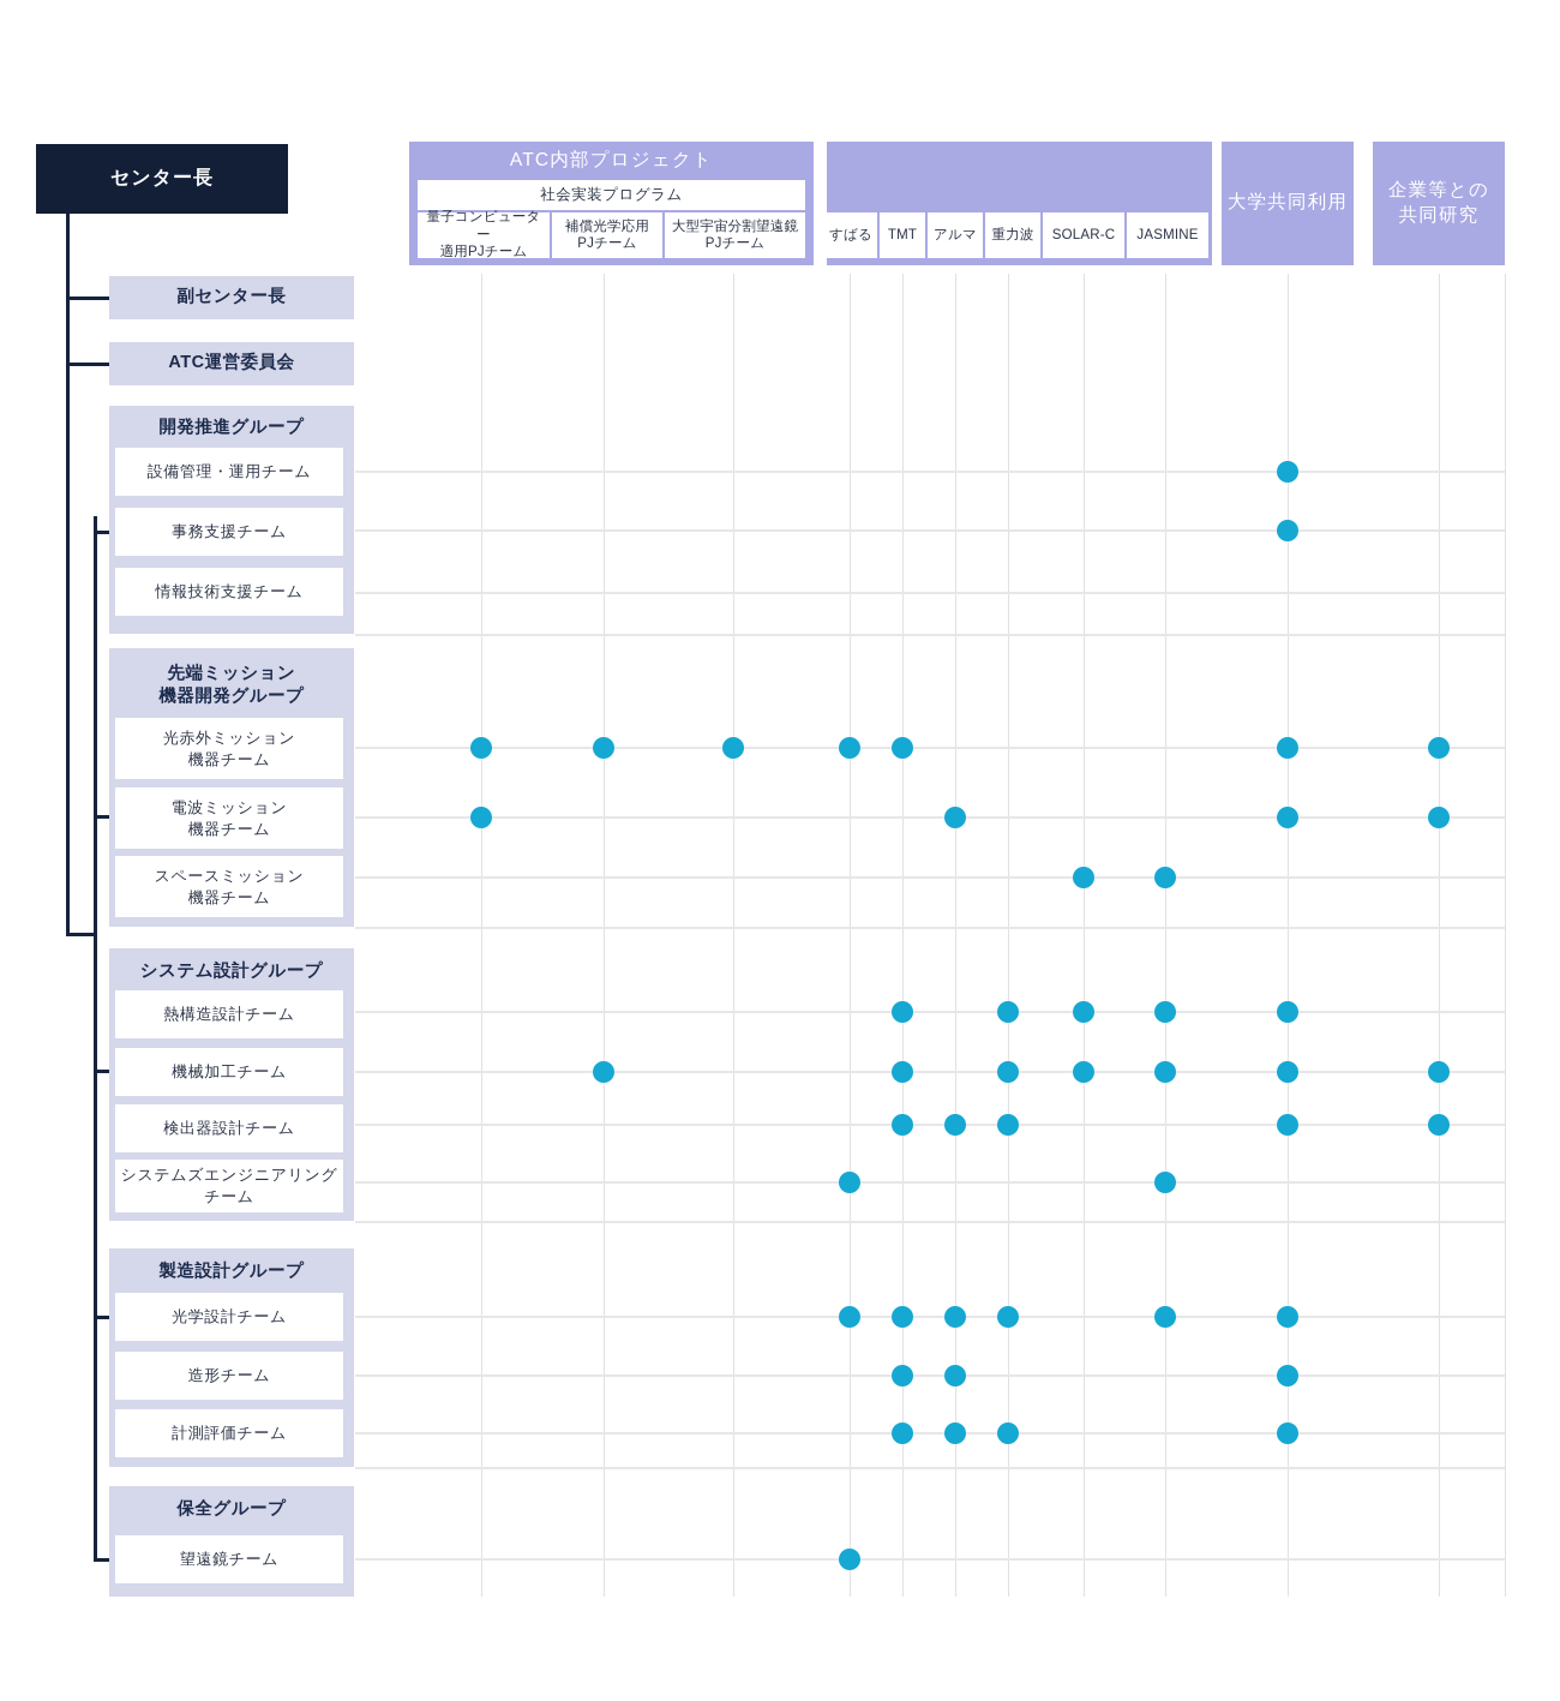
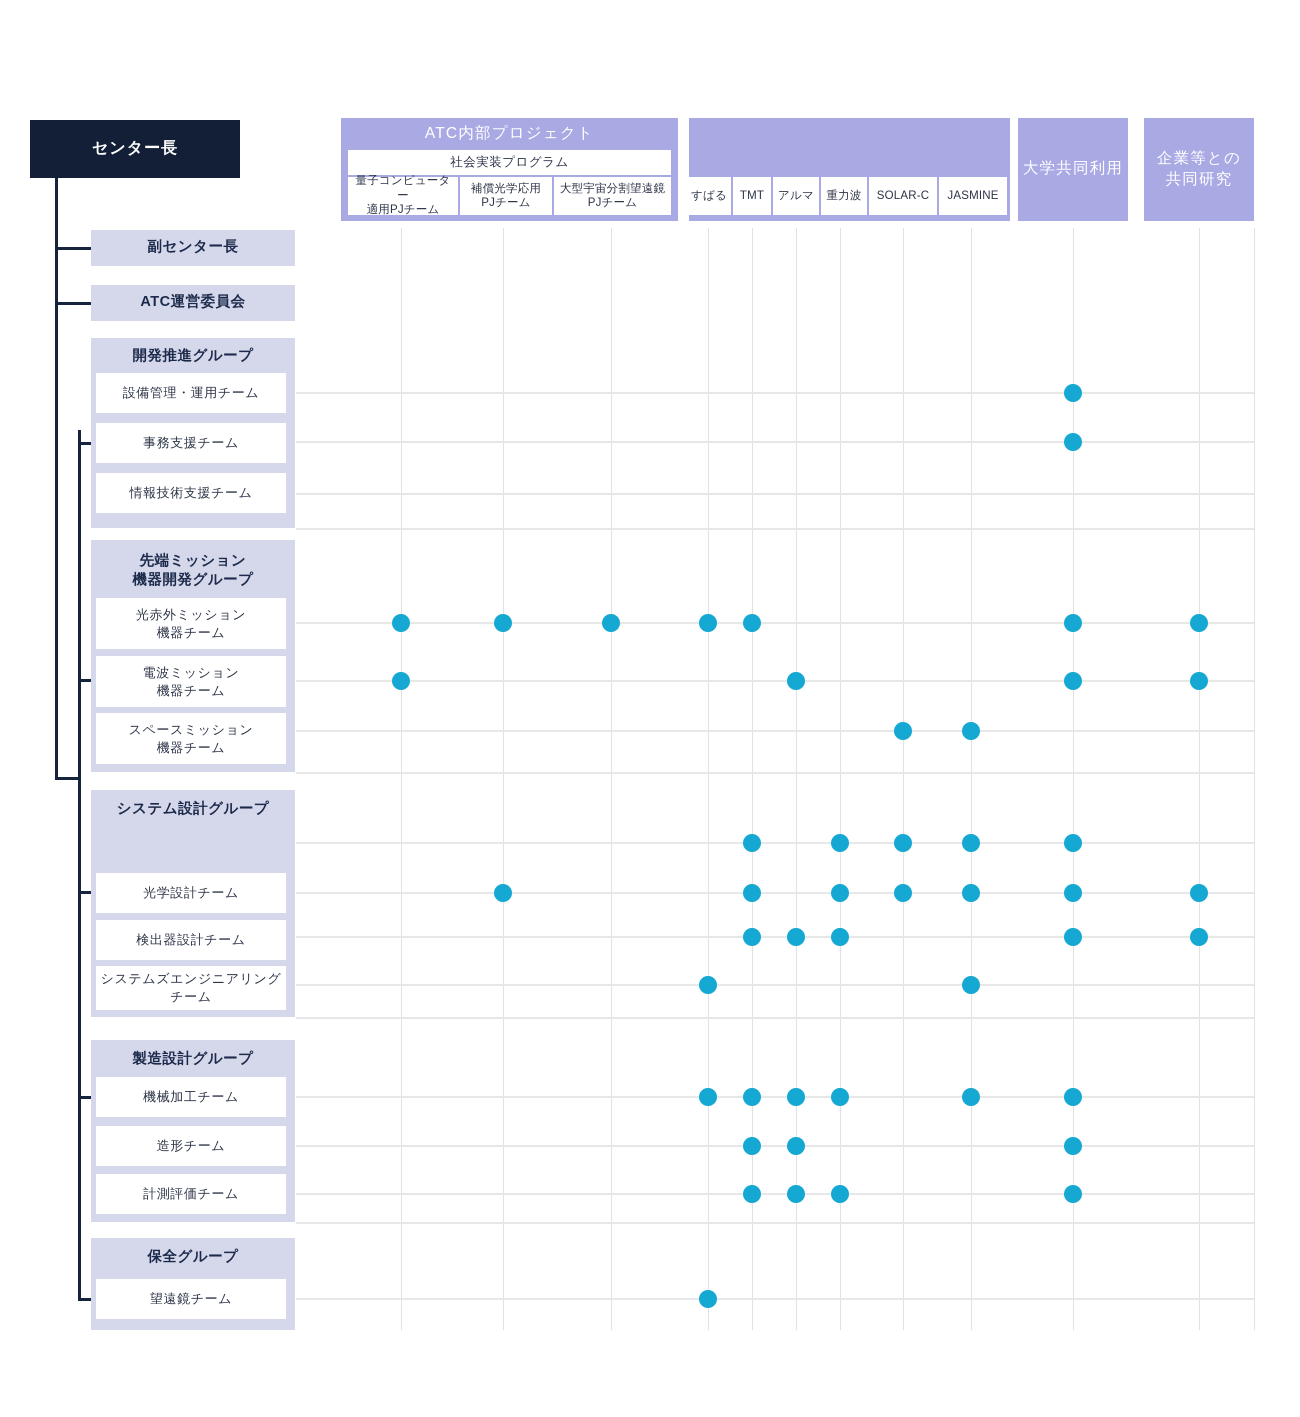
  センター長
  副センター長
  ATC運営委員会
  開発推進グループ
  設備管理・運用チーム
  事務支援チーム
  情報技術支援チーム
  先端ミッション
  機器開発グループ
  光赤外ミッション
  機器チーム
  電波ミッション
  機器チーム
  スペースミッション
  機器チーム
  システム設計グループ
- 熱構造設計チーム
- 機械加工チーム
+ 光学設計チーム
  検出器設計チーム
  システムズエンジニアリング
  チーム
  製造設計グループ
- 光学設計チーム
+ 機械加工チーム
  造形チーム
  計測評価チーム
  保全グループ
  望遠鏡チーム
  ATC内部プロジェクト
  社会実装プログラム
  量子コンピューター
  適用PJチーム
  補償光学応用
  PJチーム
  大型宇宙分割望遠鏡
  PJチーム
  すばる
  TMT
  アルマ
  重力波
  SOLAR-C
  JASMINE
  大学共同利用
  企業等との
  共同研究
